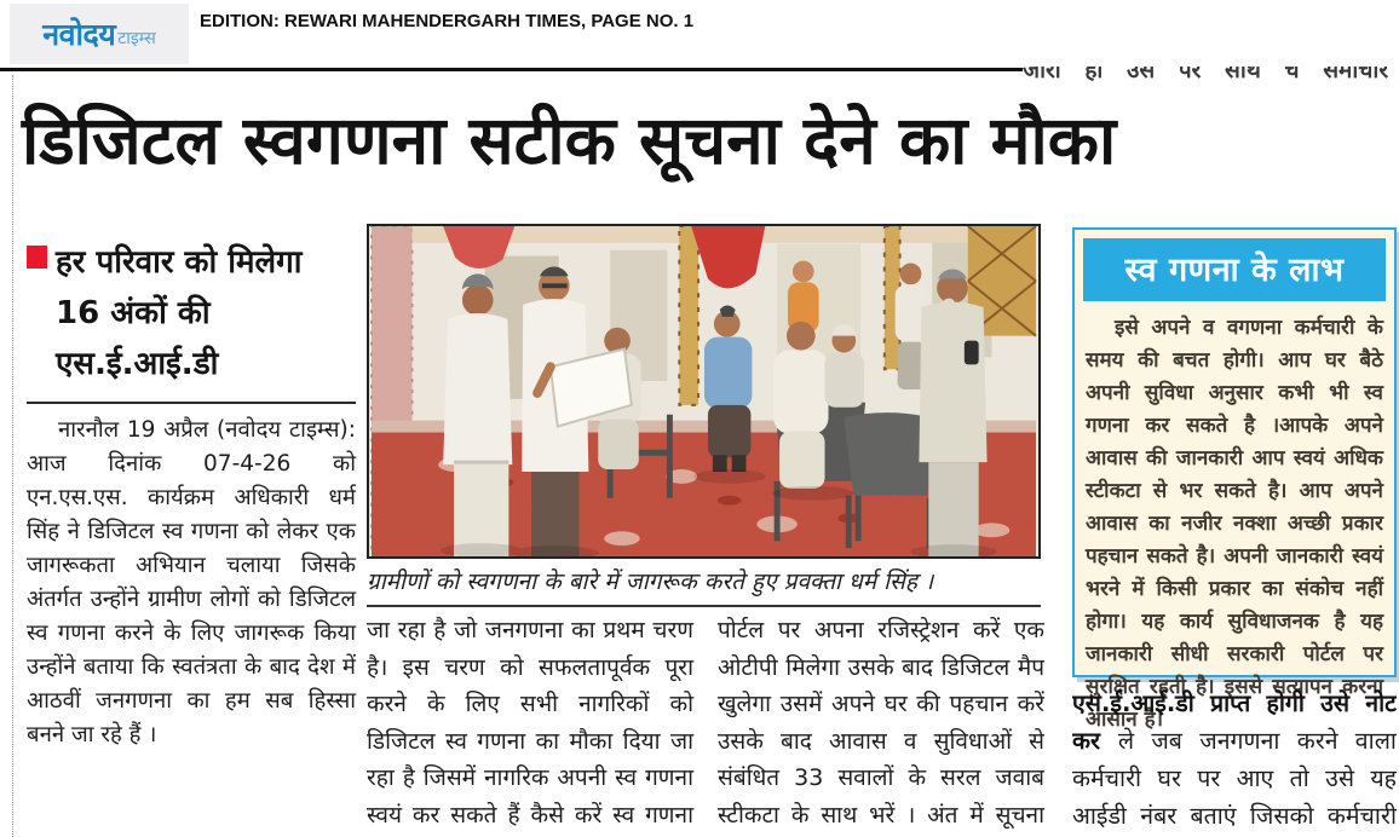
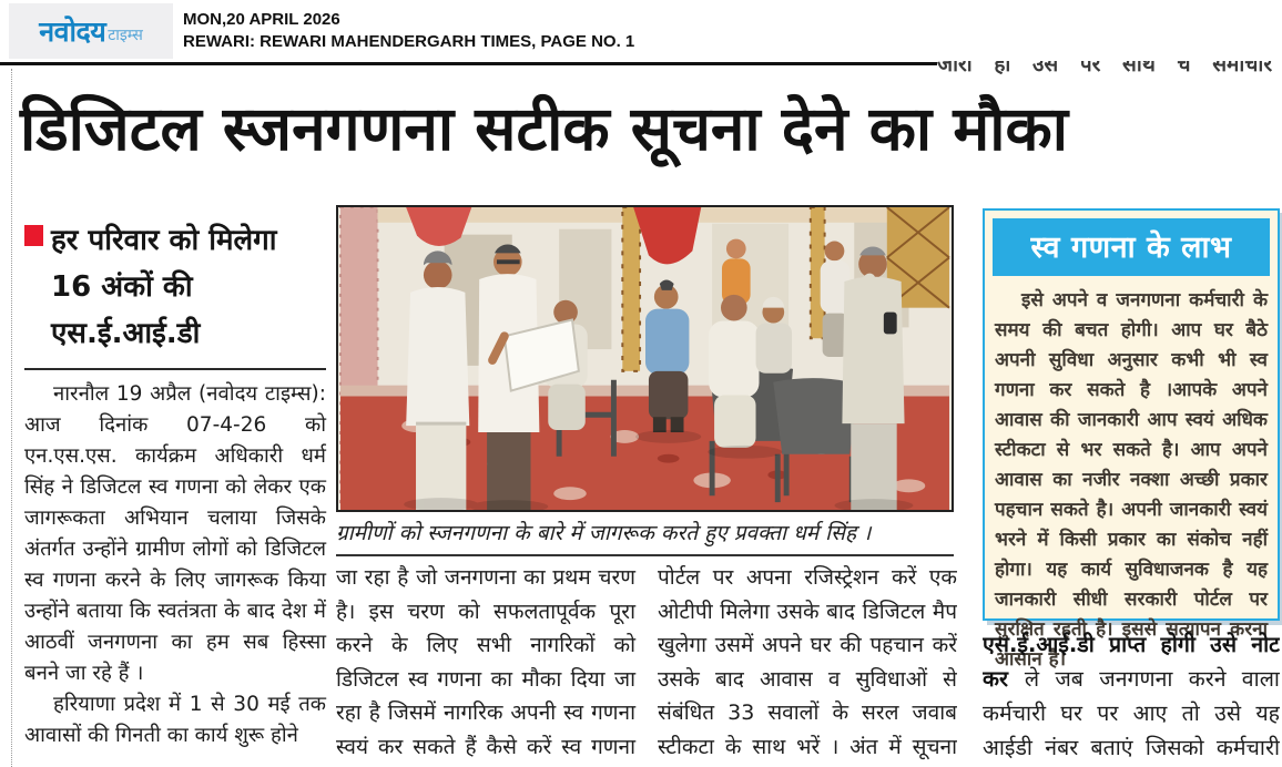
  नवोदय
  टाइम्स
+ MON,20 APRIL 2026
- EDITION: REWARI MAHENDERGARH TIMES, PAGE NO. 1
+ REWARI: REWARI MAHENDERGARH TIMES, PAGE NO. 1
  जारी हो उस पर साथ च समाचार
- डिजिटल स्वगणना सटीक सूचना देने का मौका
+ डिजिटल स्जनगणना सटीक सूचना देने का मौका
  हर परिवार को मिलेगा 16 अंकों की एस.ई.आई.डी
  नारनौल 19 अप्रैल (नवोदय टाइम्स): आज दिनांक 07-4-26 को एन.एस.एस. कार्यक्रम अधिकारी धर्म सिंह ने डिजिटल स्व गणना को लेकर एक जागरूकता अभियान चलाया जिसके अंतर्गत उन्होंने ग्रामीण लोगों को डिजिटल स्व गणना करने के लिए जागरूक किया उन्होंने बताया कि स्वतंत्रता के बाद देश में आठवीं जनगणना का हम सब हिस्सा बनने जा रहे हैं ।
+ हरियाणा प्रदेश में 1 से 30 मई तक आवासों की गिनती का कार्य शुरू होने
- ग्रामीणों को स्वगणना के बारे में जागरूक करते हुए प्रवक्ता धर्म सिंह ।
+ ग्रामीणों को स्जनगणना के बारे में जागरूक करते हुए प्रवक्ता धर्म सिंह ।
  जा रहा है जो जनगणना का प्रथम चरण है। इस चरण को सफलतापूर्वक पूरा करने के लिए सभी नागरिकों को डिजिटल स्व गणना का मौका दिया जा रहा है जिसमें नागरिक अपनी स्व गणना स्वयं कर सकते हैं कैसे करें स्व गणना
  पोर्टल पर अपना रजिस्ट्रेशन करें एक ओटीपी मिलेगा उसके बाद डिजिटल मैप खुलेगा उसमें अपने घर की पहचान करें उसके बाद आवास व सुविधाओं से संबंधित 33 सवालों के सरल जवाब स्टीकटा के साथ भरें । अंत में सूचना
  स्व गणना के लाभ
- इसे अपने व वगणना कर्मचारी के समय की बचत होगी। आप घर बैठे अपनी सुविधा अनुसार कभी भी स्व गणना कर सकते है ।आपके अपने आवास की जानकारी आप स्वयं अधिक स्टीकटा से भर सकते है। आप अपने आवास का नजीर नक्शा अच्छी प्रकार पहचान सकते है। अपनी जानकारी स्वयं भरने में किसी प्रकार का संकोच नहीं होगा। यह कार्य सुविधाजनक है यह जानकारी सीधी सरकारी पोर्टल पर सुरक्षित रहती है। इससे सत्यापन करना आसान है।
+ इसे अपने व जनगणना कर्मचारी के समय की बचत होगी। आप घर बैठे अपनी सुविधा अनुसार कभी भी स्व गणना कर सकते है ।आपके अपने आवास की जानकारी आप स्वयं अधिक स्टीकटा से भर सकते है। आप अपने आवास का नजीर नक्शा अच्छी प्रकार पहचान सकते है। अपनी जानकारी स्वयं भरने में किसी प्रकार का संकोच नहीं होगा। यह कार्य सुविधाजनक है यह जानकारी सीधी सरकारी पोर्टल पर सुरक्षित रहती है। इससे सत्यापन करना आसान है।
  एस.ई.आई.डी प्राप्त होगी उसे नोट कर ले जब जनगणना करने वाला कर्मचारी घर पर आए तो उसे यह आईडी नंबर बताएं जिसको कर्मचारी
